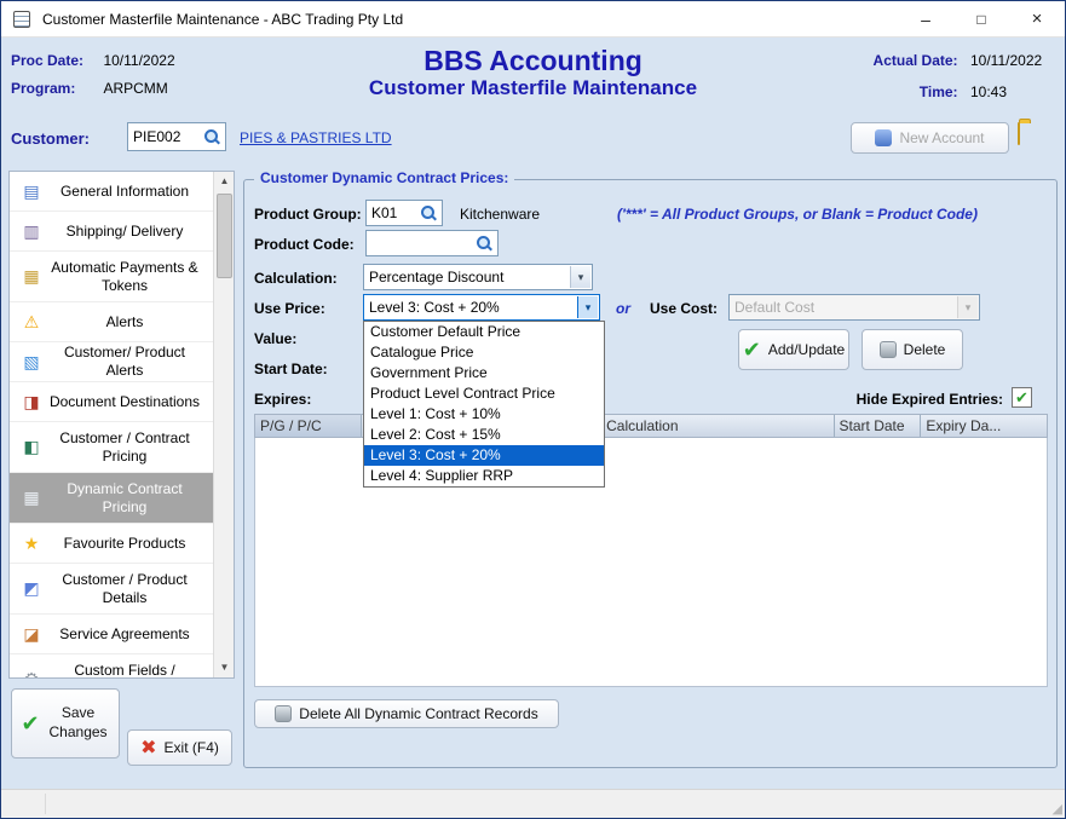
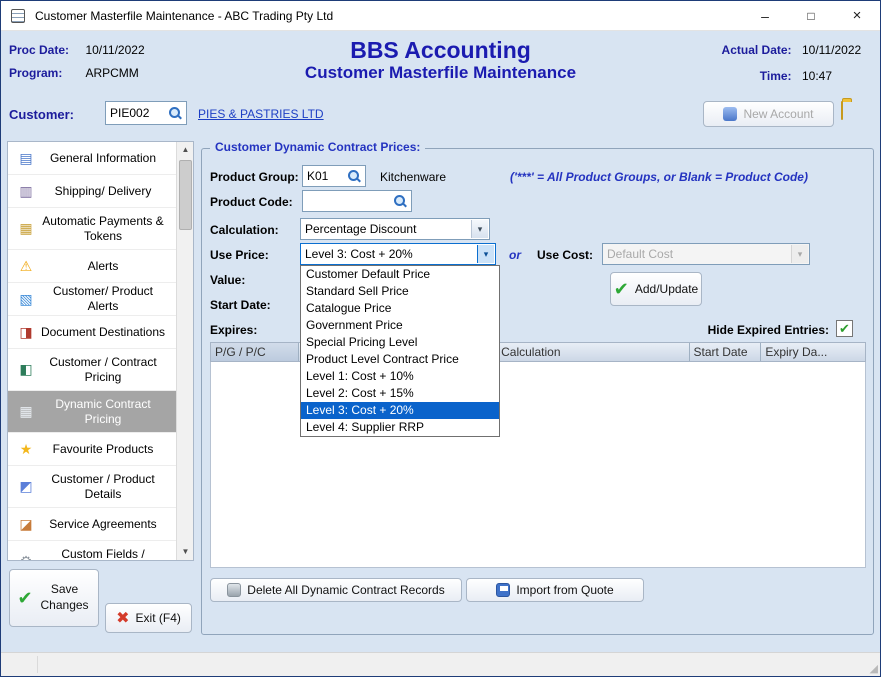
  Customer Masterfile Maintenance - ABC Trading Pty Ltd
  –
  □
  ×
  Proc Date: 10/11/2022
  Program: ARPCMM
  BBS Accounting
  Customer Masterfile Maintenance
  Actual Date: 10/11/2022
- Time: 10:43
+ Time: 10:47
  Customer:
  PIE002
  PIES & PASTRIES LTD
  New Account
  ▤
  General Information
  ▥
  Shipping/ Delivery
  ▦
  Automatic Payments & Tokens
  ⚠
  Alerts
  ▧
  Customer/ Product Alerts
  ◨
  Document Destinations
  ◧
  Customer / Contract Pricing
  ▦
  Dynamic Contract Pricing
  ★
  Favourite Products
  ◩
  Customer / Product Details
  ◪
  Service Agreements
  ▲
  ▼
  ✔
  Save Changes
  ✖
  Exit (F4)
  Customer Dynamic Contract Prices:
  Product Group:
  K01
  Kitchenware
  ('***' = All Product Groups, or Blank = Product Code)
  Product Code:
  Calculation:
  Percentage Discount
  ▾
  Use Price:
  Level 3: Cost + 20%
  ▾
  or
  Use Cost:
  Default Cost
  ▾
  Value:
  Start Date:
  Expires:
  ✔
  Add/Update
- Delete
  Hide Expired Entries:
  ✔
  Customer Default Price
+ Standard Sell Price
  Catalogue Price
  Government Price
+ Special Pricing Level
  Product Level Contract Price
  Level 1: Cost + 10%
  Level 2: Cost + 15%
  Level 3: Cost + 20%
  Level 4: Supplier RRP
  P/G / P/C
  Calculation
  Start Date
  Expiry Da...
  Delete All Dynamic Contract Records
+ Import from Quote
  ◢
